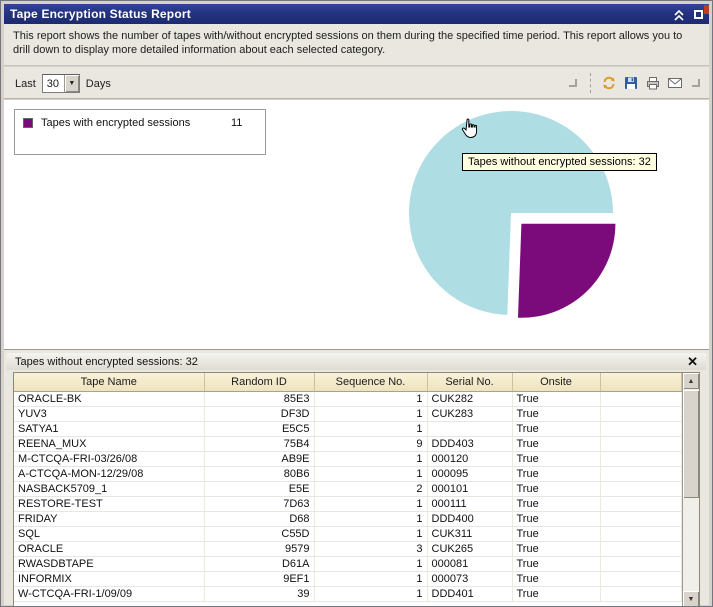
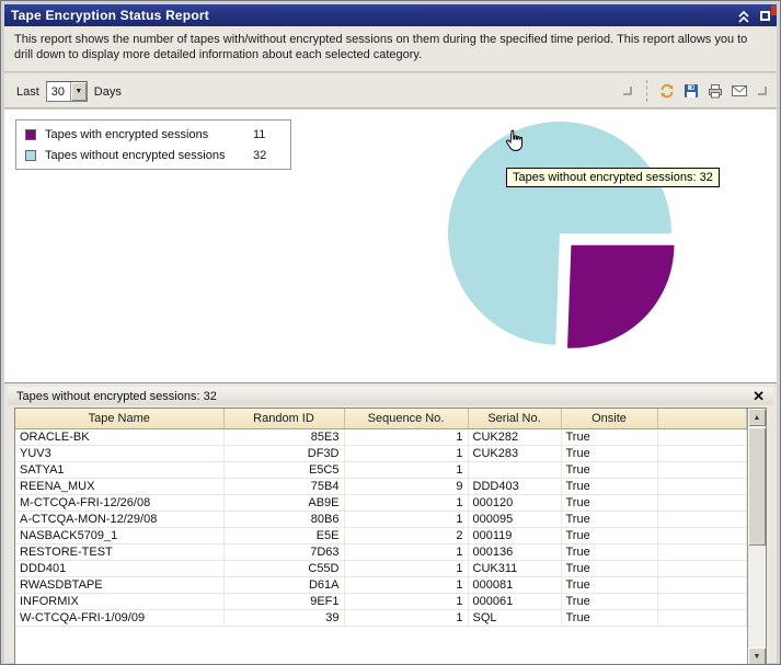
  Tape Encryption Status Report
  This report shows the number of tapes with/without encrypted sessions on them during the specified time period. This report allows you to drill down to display more detailed information about each selected category.
  Last
  30
  Days
  Tapes with encrypted sessions
  11
+ Tapes without encrypted sessions
+ 32
  Tapes without encrypted sessions: 32
  Tapes without encrypted sessions: 32
  ✕
  Tape Name	Random ID	Sequence No.	Serial No.	Onsite
  ORACLE-BK	85E3	1	CUK282	True
  YUV3	DF3D	1	CUK283	True
  SATYA1	E5C5	1		True
  REENA_MUX	75B4	9	DDD403	True
- M-CTCQA-FRI-03/26/08	AB9E	1	000120	True
+ M-CTCQA-FRI-12/26/08	AB9E	1	000120	True
  A-CTCQA-MON-12/29/08	80B6	1	000095	True
- NASBACK5709_1	E5E	2	000101	True
+ NASBACK5709_1	E5E	2	000119	True
- RESTORE-TEST	7D63	1	000111	True
+ RESTORE-TEST	7D63	1	000136	True
- FRIDAY	D68	1	DDD400	True
- SQL	C55D	1	CUK311	True
+ DDD401	C55D	1	CUK311	True
- ORACLE	9579	3	CUK265	True
  RWASDBTAPE	D61A	1	000081	True
- INFORMIX	9EF1	1	000073	True
+ INFORMIX	9EF1	1	000061	True
- W-CTCQA-FRI-1/09/09	39	1	DDD401	True
+ W-CTCQA-FRI-1/09/09	39	1	SQL	True
